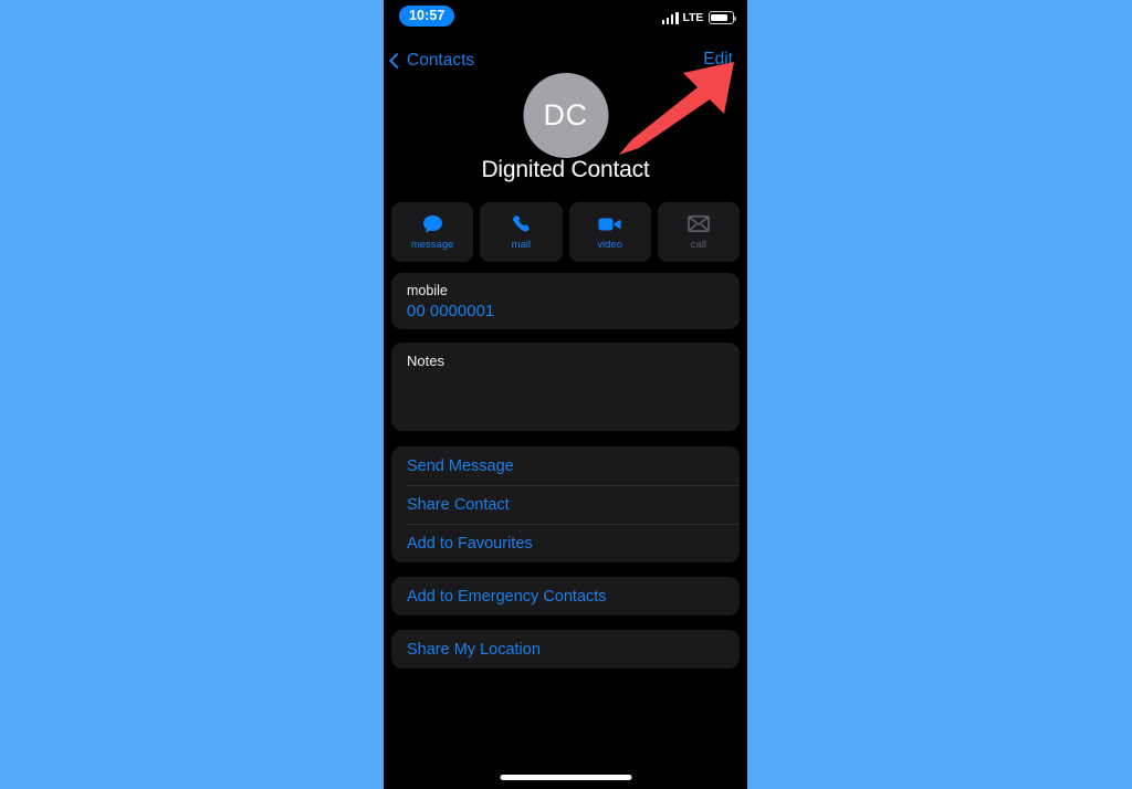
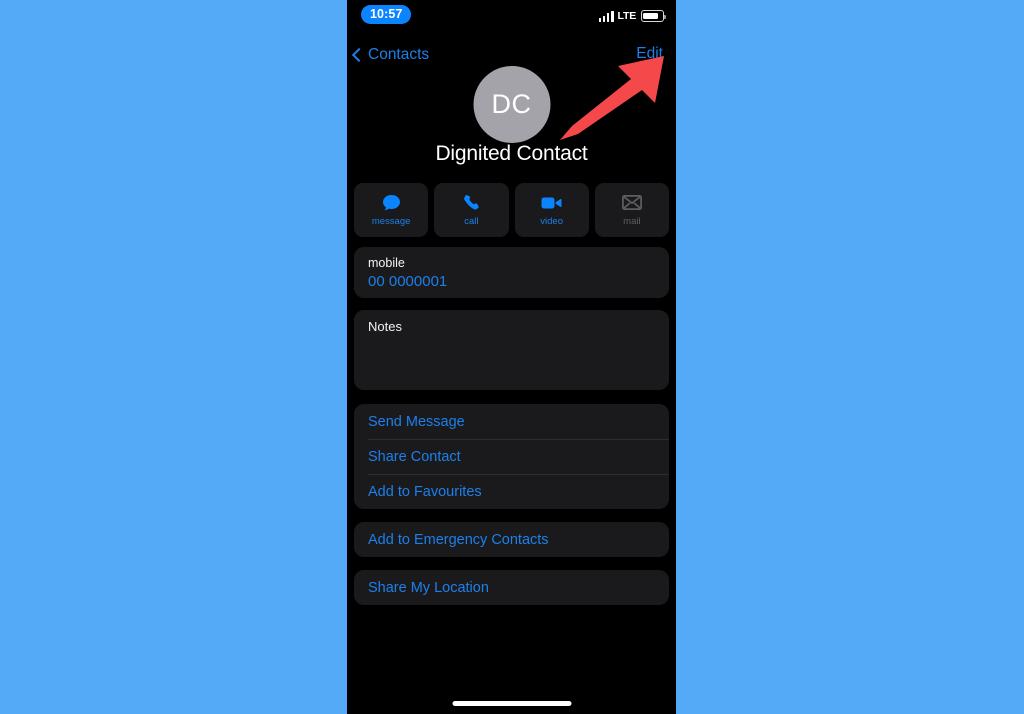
  10:57
  LTE
  Contacts
  Edit
  DC
  Dignited Contact
  message
- mail
+ call
  video
- call
+ mail
  mobile
  00 0000001
  Notes
  Send Message
  Share Contact
  Add to Favourites
  Add to Emergency Contacts
  Share My Location
